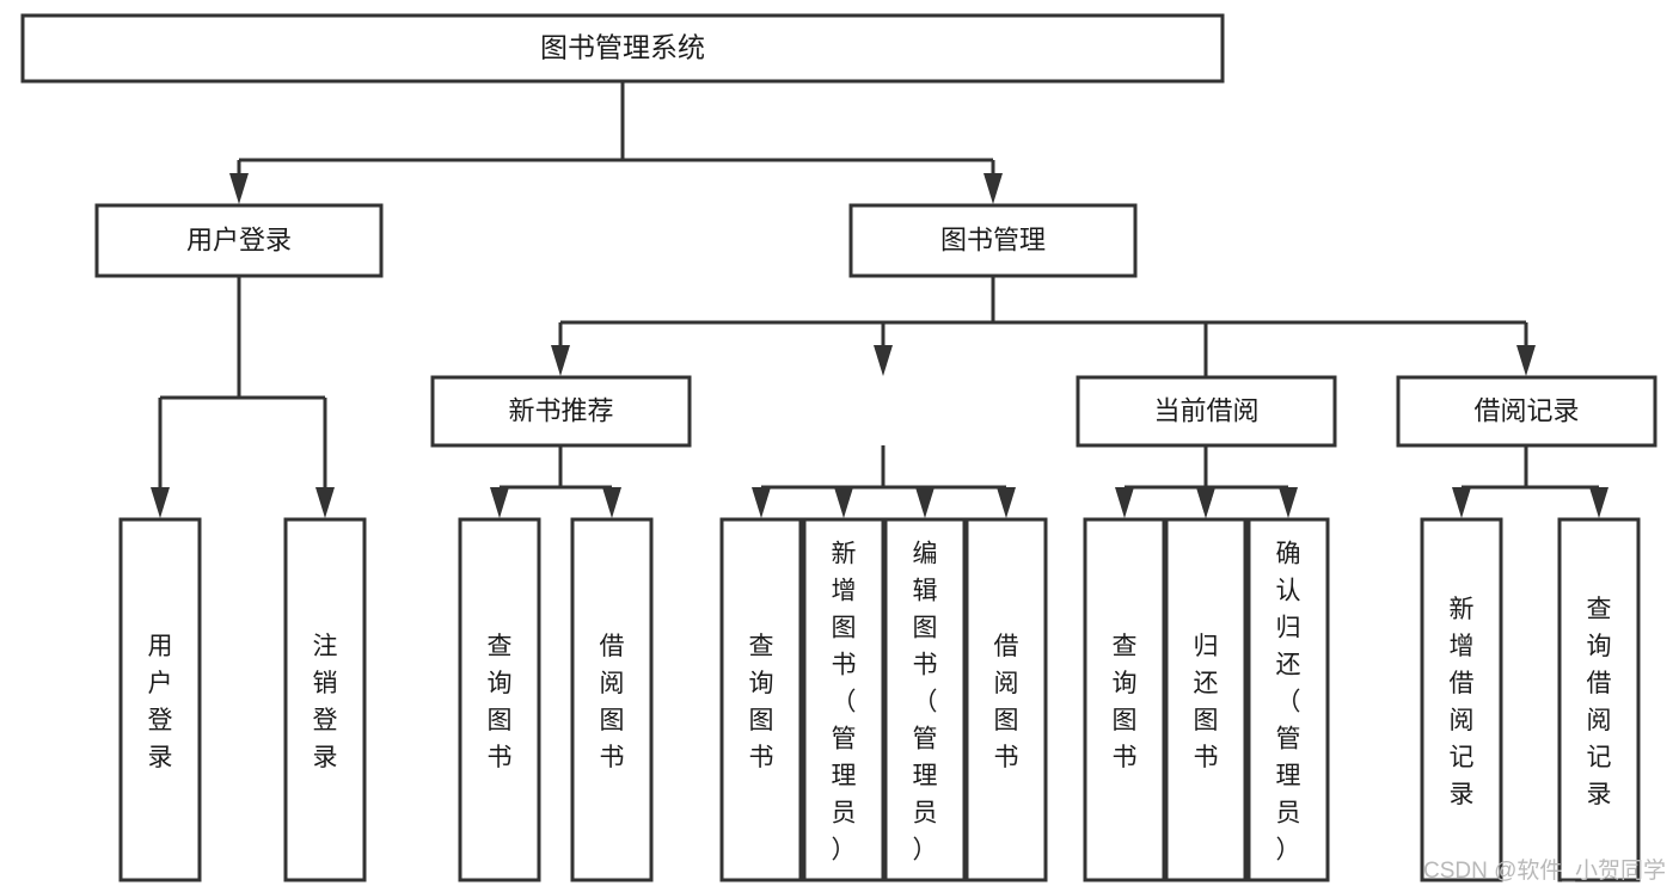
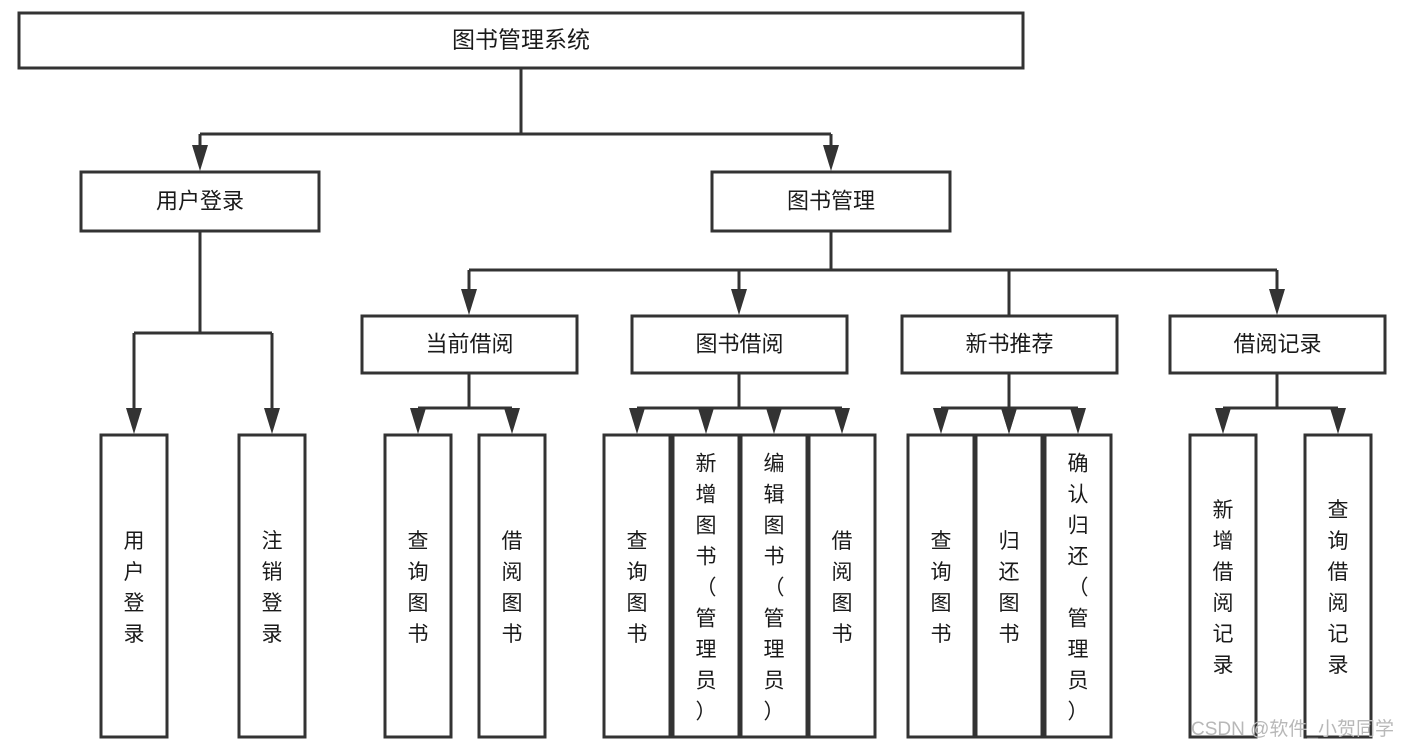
  图书管理系统
  用户登录
  图书管理
- 新书推荐
+ 当前借阅
+ 图书借阅
- 当前借阅
+ 新书推荐
  借阅记录
  用户登录
  注销登录
  查询图书
  借阅图书
  查询图书
  新增图书（管理员）
  编辑图书（管理员）
  借阅图书
  查询图书
  归还图书
  确认归还（管理员）
  新增借阅记录
  查询借阅记录
  CSDN @软件_小贺同学
